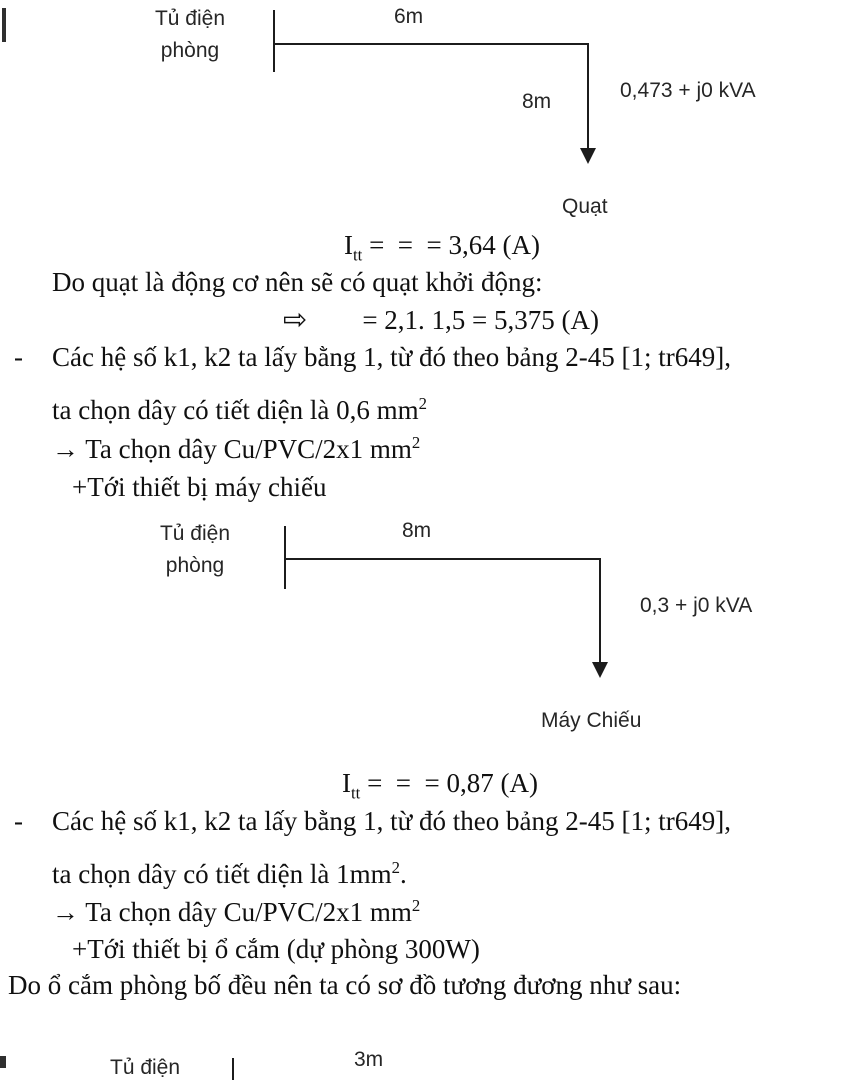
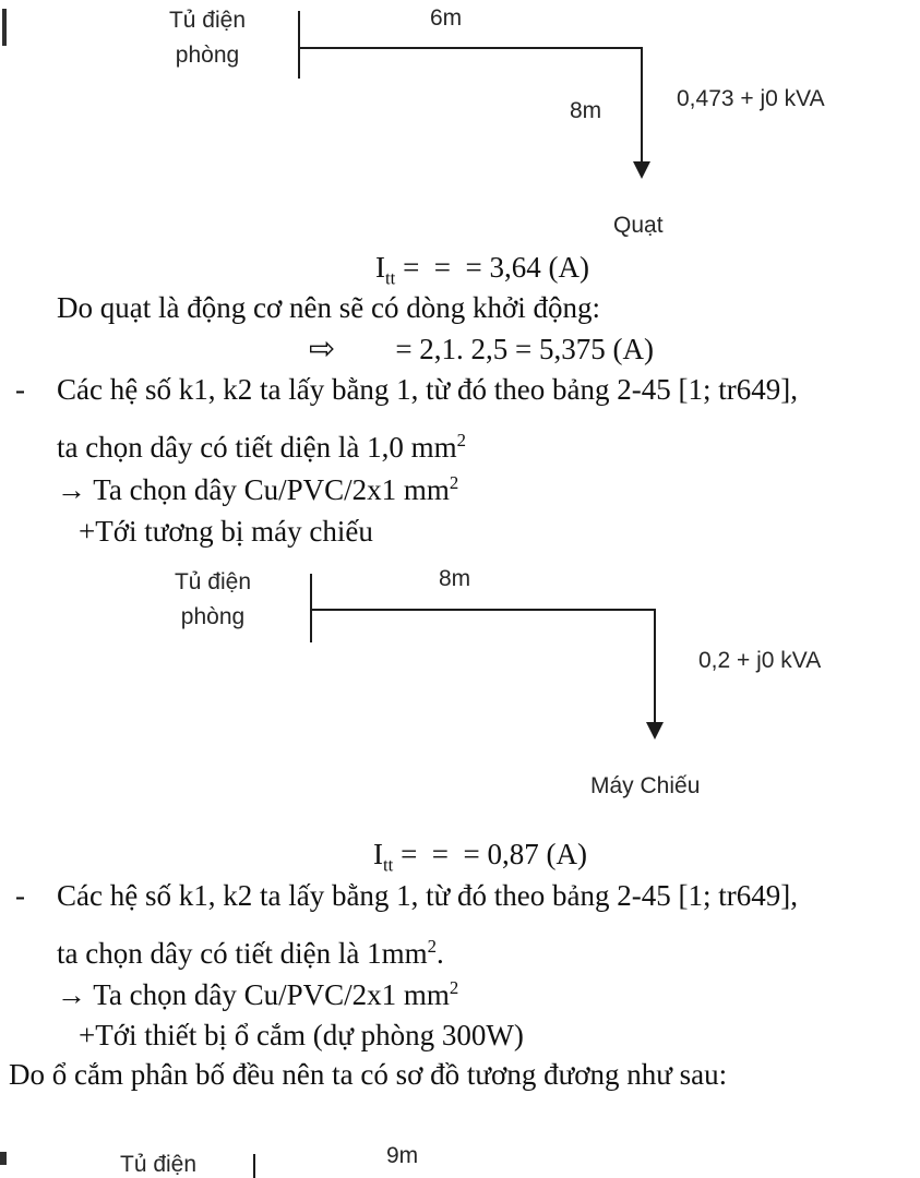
  Tủ điện
  phòng
  6m
  8m
  0,473 + j0 kVA
  Quạt
  Itt = = = 3,64 (A)
- Do quạt là động cơ nên sẽ có quạt khởi động:
+ Do quạt là động cơ nên sẽ có dòng khởi động:
- ⇨ = 2,1. 1,5 = 5,375 (A)
+ ⇨ = 2,1. 2,5 = 5,375 (A)
  -
  Các hệ số k1, k2 ta lấy bằng 1, từ đó theo bảng 2-45 [1; tr649],
- ta chọn dây có tiết diện là 0,6 mm2
+ ta chọn dây có tiết diện là 1,0 mm2
  → Ta chọn dây Cu/PVC/2x1 mm2
- +Tới thiết bị máy chiếu
+ +Tới tương bị máy chiếu
  Tủ điện
  phòng
  8m
- 0,3 + j0 kVA
+ 0,2 + j0 kVA
  Máy Chiếu
  Itt = = = 0,87 (A)
  -
  Các hệ số k1, k2 ta lấy bằng 1, từ đó theo bảng 2-45 [1; tr649],
  ta chọn dây có tiết diện là 1mm2.
  → Ta chọn dây Cu/PVC/2x1 mm2
  +Tới thiết bị ổ cắm (dự phòng 300W)
- Do ổ cắm phòng bố đều nên ta có sơ đồ tương đương như sau:
+ Do ổ cắm phân bố đều nên ta có sơ đồ tương đương như sau:
  Tủ điện
- 3m
+ 9m
